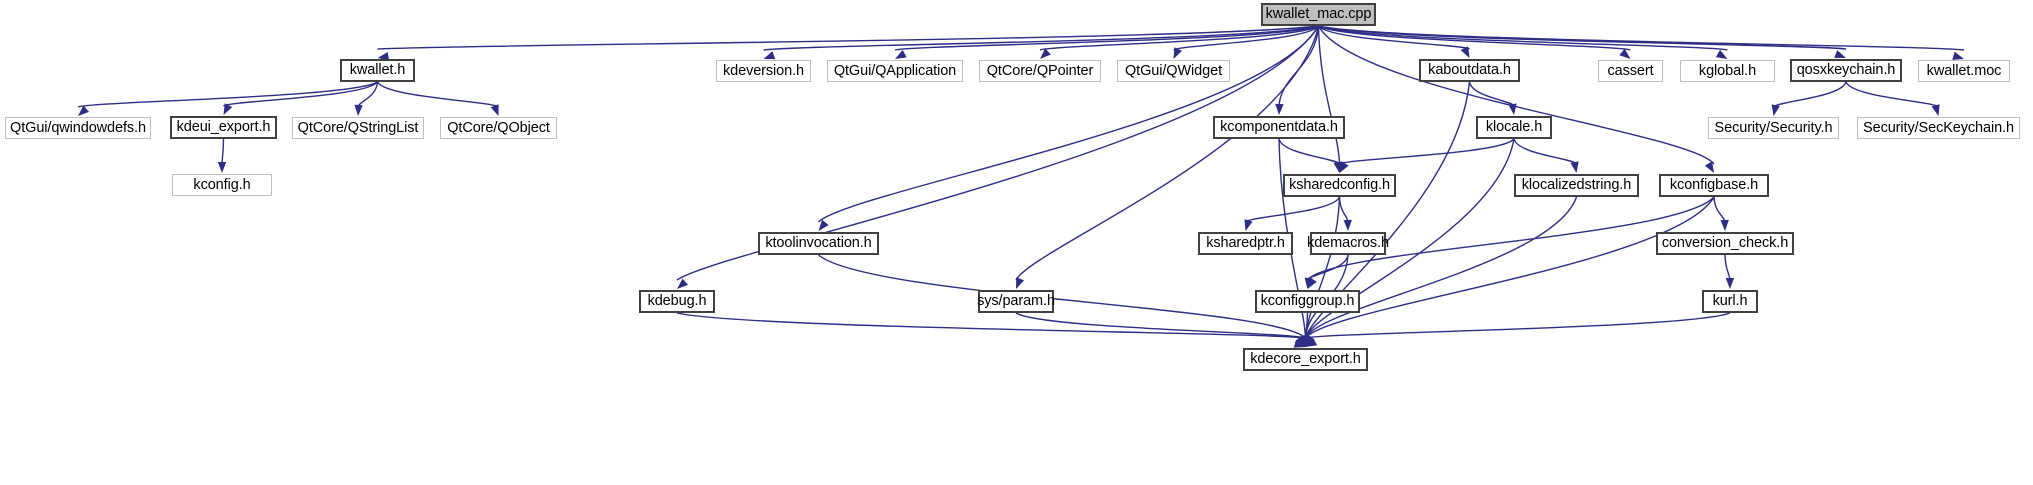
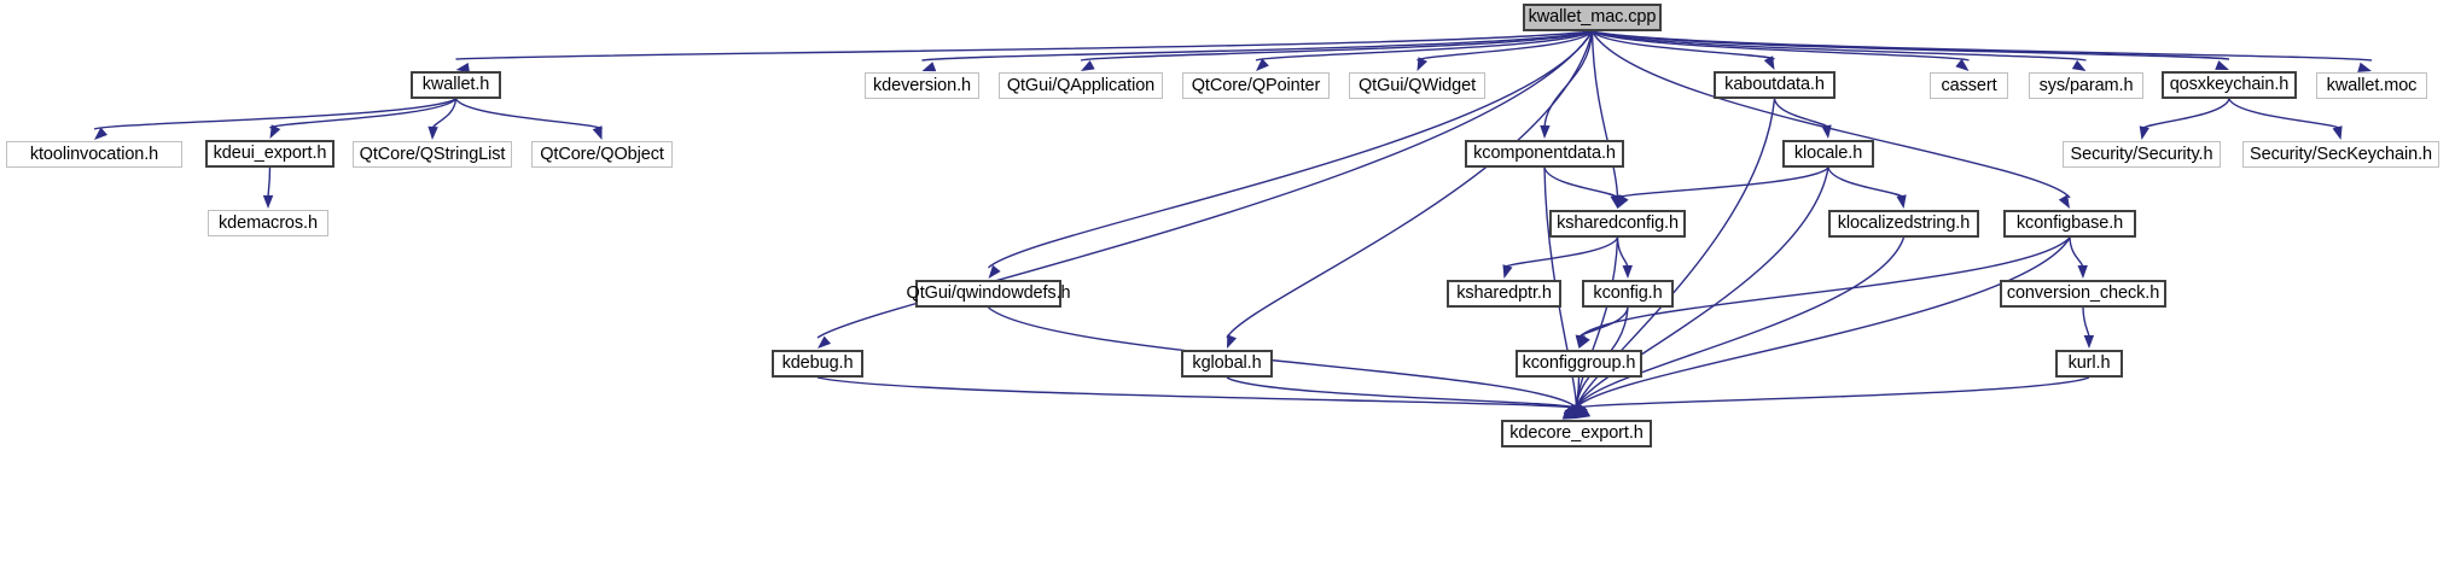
  kwallet_mac.cpp
  kwallet.h
  kdeversion.h
  QtGui/QApplication
  QtCore/QPointer
  QtGui/QWidget
  kaboutdata.h
  cassert
- kglobal.h
+ sys/param.h
  qosxkeychain.h
  kwallet.moc
- QtGui/qwindowdefs.h
+ ktoolinvocation.h
  kdeui_export.h
  QtCore/QStringList
  QtCore/QObject
  kcomponentdata.h
  klocale.h
  Security/Security.h
  Security/SecKeychain.h
- kconfig.h
+ kdemacros.h
  ksharedconfig.h
  klocalizedstring.h
  kconfigbase.h
- ktoolinvocation.h
+ QtGui/qwindowdefs.h
  ksharedptr.h
- kdemacros.h
+ kconfig.h
  conversion_check.h
  kdebug.h
- sys/param.h
+ kglobal.h
  kconfiggroup.h
  kurl.h
  kdecore_export.h
